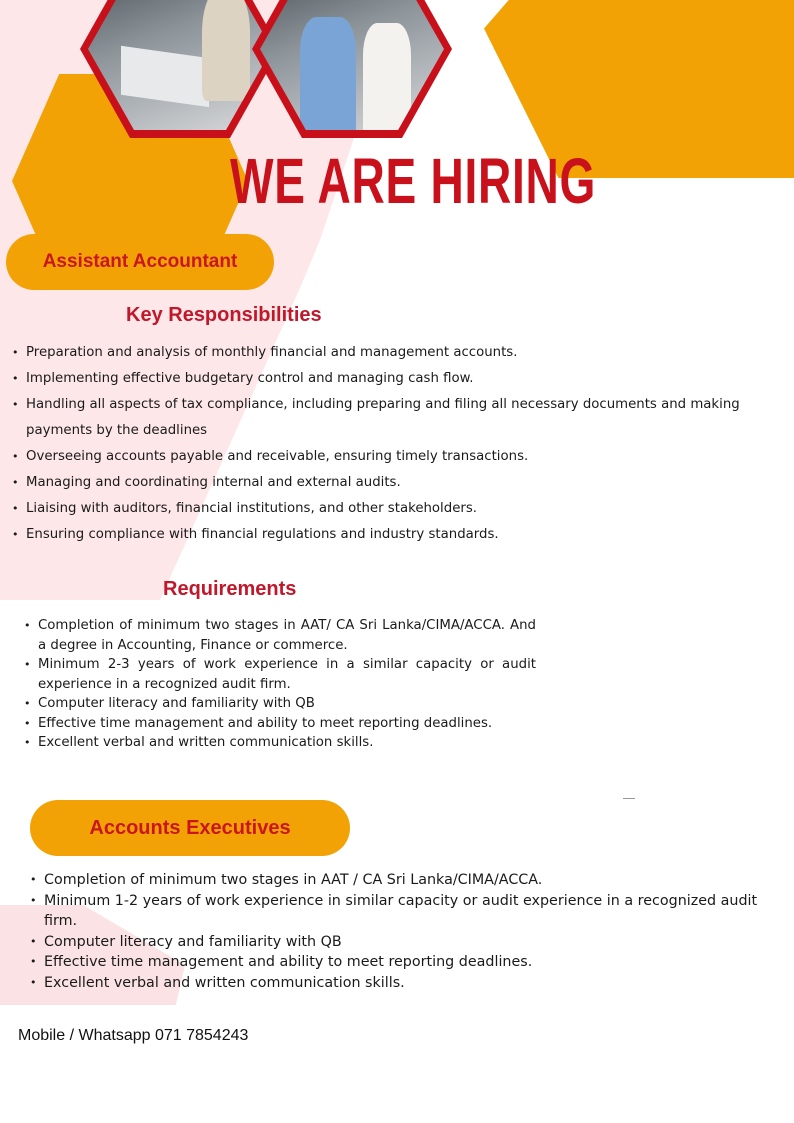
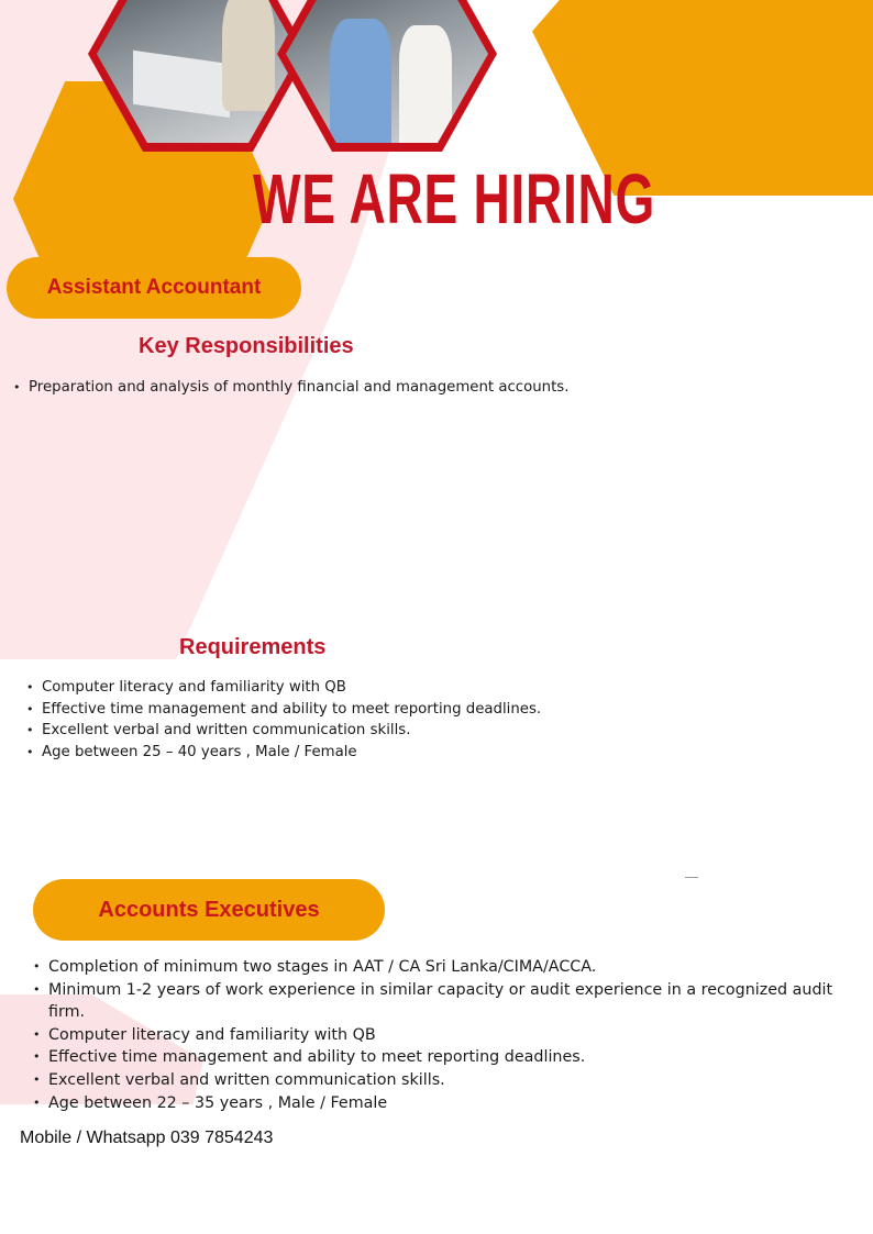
  WE ARE HIRING
  Assistant Accountant
  Key Responsibilities
  Preparation and analysis of monthly financial and management accounts.
- Implementing effective budgetary control and managing cash flow.
- Handling all aspects of tax compliance, including preparing and filing all necessary documents and making payments by the deadlines
- Overseeing accounts payable and receivable, ensuring timely transactions.
- Managing and coordinating internal and external audits.
- Liaising with auditors, financial institutions, and other stakeholders.
- Ensuring compliance with financial regulations and industry standards.
  Requirements
- Completion of minimum two stages in AAT/ CA Sri Lanka/CIMA/ACCA. And a degree in Accounting, Finance or commerce.
- Minimum 2-3 years of work experience in a similar capacity or audit experience in a recognized audit firm.
  Computer literacy and familiarity with QB
  Effective time management and ability to meet reporting deadlines.
  Excellent verbal and written communication skills.
+ Age between 25 – 40 years , Male / Female
  Accounts Executives
  Completion of minimum two stages in AAT / CA Sri Lanka/CIMA/ACCA.
  Minimum 1-2 years of work experience in similar capacity or audit experience in a recognized audit firm.
  Computer literacy and familiarity with QB
  Effective time management and ability to meet reporting deadlines.
  Excellent verbal and written communication skills.
+ Age between 22 – 35 years , Male / Female
- Mobile / Whatsapp 071 7854243
+ Mobile / Whatsapp 039 7854243
